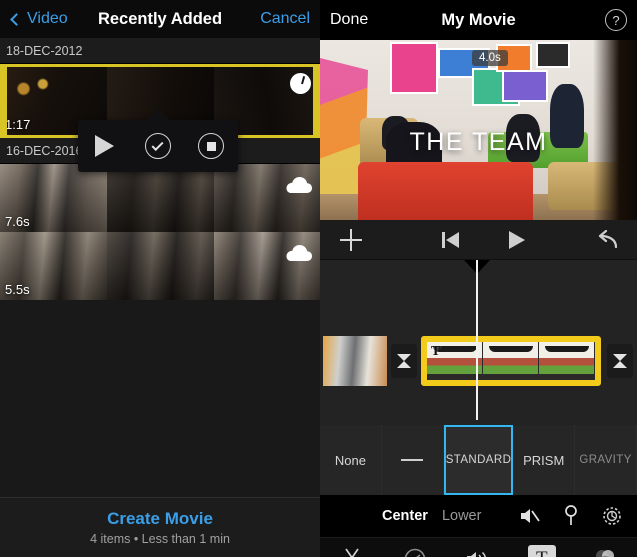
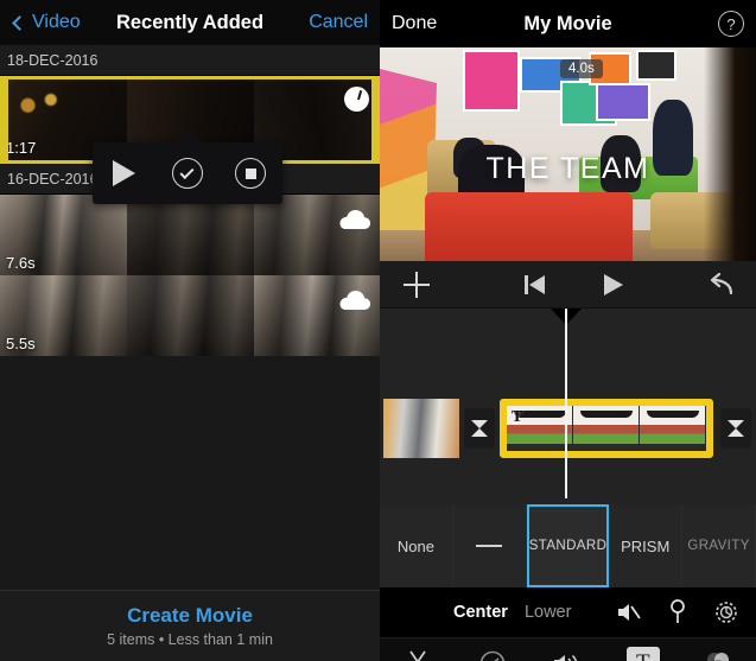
  Video
  Recently Added
  Cancel
- 18-DEC-2012
+ 18-DEC-2016
  1:17
  16-DEC-201
  7.6s
  5.5s
  Create Movie
- 4 items • Less than 1 min
+ 5 items • Less than 1 min
  Done
  My Movie
  ?
  THE TEAM
  4.0s
  T
  None
  STANDARD
  PRISM
  GRAVITY
  Center
  Lower
